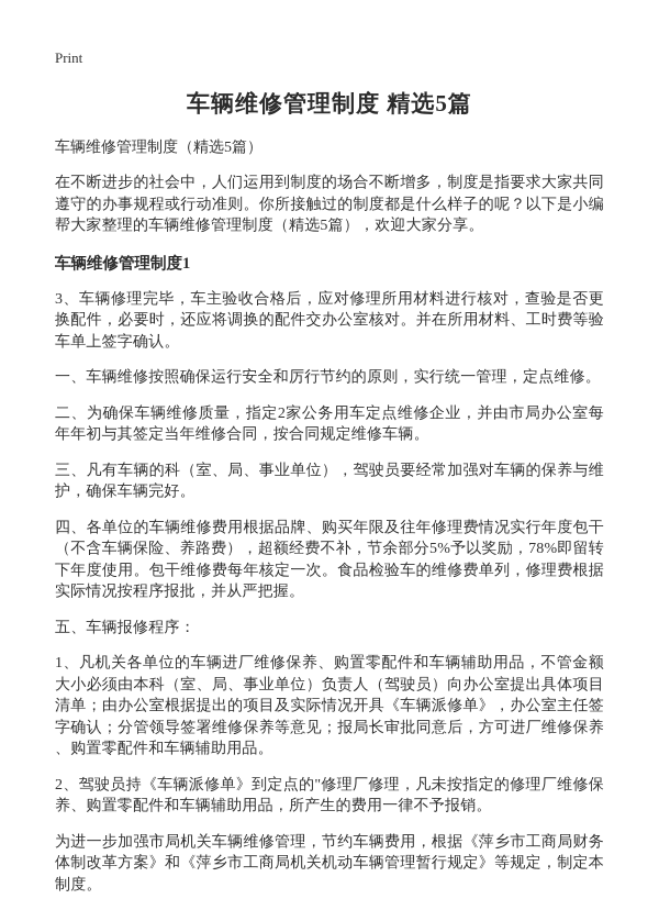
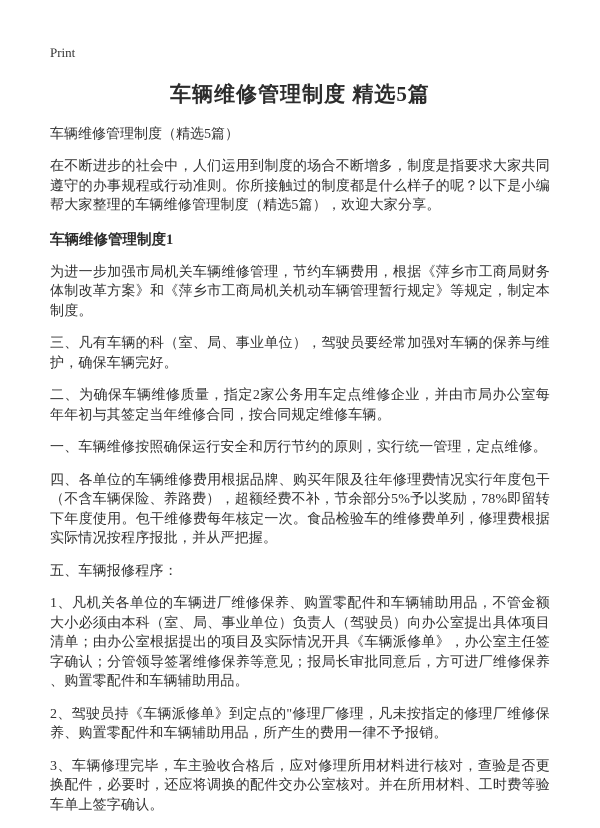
  Print
  车辆维修管理制度 精选5篇
  车辆维修管理制度（精选5篇）
  在不断进步的社会中，人们运用到制度的场合不断增多，制度是指要求大家共同遵守的办事规程或行动准则。你所接触过的制度都是什么样子的呢？以下是小编帮大家整理的车辆维修管理制度（精选5篇），欢迎大家分享。
  车辆维修管理制度1
- 3、车辆修理完毕，车主验收合格后，应对修理所用材料进行核对，查验是否更换配件，必要时，还应将调换的配件交办公室核对。并在所用材料、工时费等验车单上签字确认。
+ 为进一步加强市局机关车辆维修管理，节约车辆费用，根据《萍乡市工商局财务体制改革方案》和《萍乡市工商局机关机动车辆管理暂行规定》等规定，制定本制度。
- 一、车辆维修按照确保运行安全和厉行节约的原则，实行统一管理，定点维修。
+ 三、凡有车辆的科（室、局、事业单位），驾驶员要经常加强对车辆的保养与维护，确保车辆完好。
  二、为确保车辆维修质量，指定2家公务用车定点维修企业，并由市局办公室每年年初与其签定当年维修合同，按合同规定维修车辆。
- 三、凡有车辆的科（室、局、事业单位），驾驶员要经常加强对车辆的保养与维护，确保车辆完好。
+ 一、车辆维修按照确保运行安全和厉行节约的原则，实行统一管理，定点维修。
  四、各单位的车辆维修费用根据品牌、购买年限及往年修理费情况实行年度包干（不含车辆保险、养路费），超额经费不补，节余部分5%予以奖励，78%即留转下年度使用。包干维修费每年核定一次。食品检验车的维修费单列，修理费根据实际情况按程序报批，并从严把握。
  五、车辆报修程序：
  1、凡机关各单位的车辆进厂维修保养、购置零配件和车辆辅助用品，不管金额大小必须由本科（室、局、事业单位）负责人（驾驶员）向办公室提出具体项目清单；由办公室根据提出的项目及实际情况开具《车辆派修单》，办公室主任签字确认；分管领导签署维修保养等意见；报局长审批同意后，方可进厂维修保养、购置零配件和车辆辅助用品。
  2、驾驶员持《车辆派修单》到定点的"修理厂修理，凡未按指定的修理厂维修保养、购置零配件和车辆辅助用品，所产生的费用一律不予报销。
- 为进一步加强市局机关车辆维修管理，节约车辆费用，根据《萍乡市工商局财务体制改革方案》和《萍乡市工商局机关机动车辆管理暂行规定》等规定，制定本制度。
+ 3、车辆修理完毕，车主验收合格后，应对修理所用材料进行核对，查验是否更换配件，必要时，还应将调换的配件交办公室核对。并在所用材料、工时费等验车单上签字确认。
